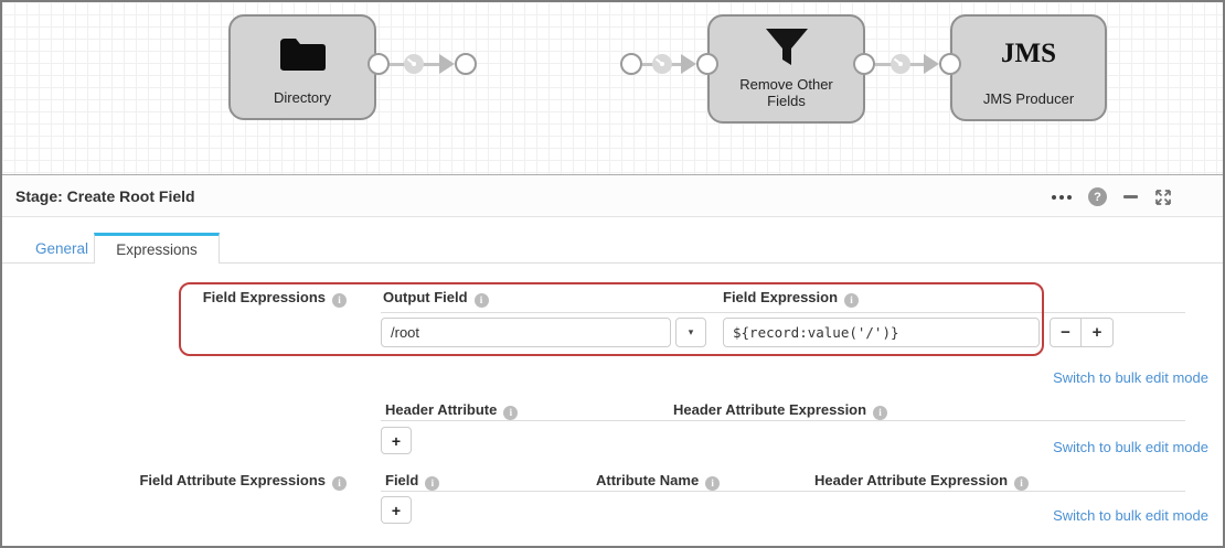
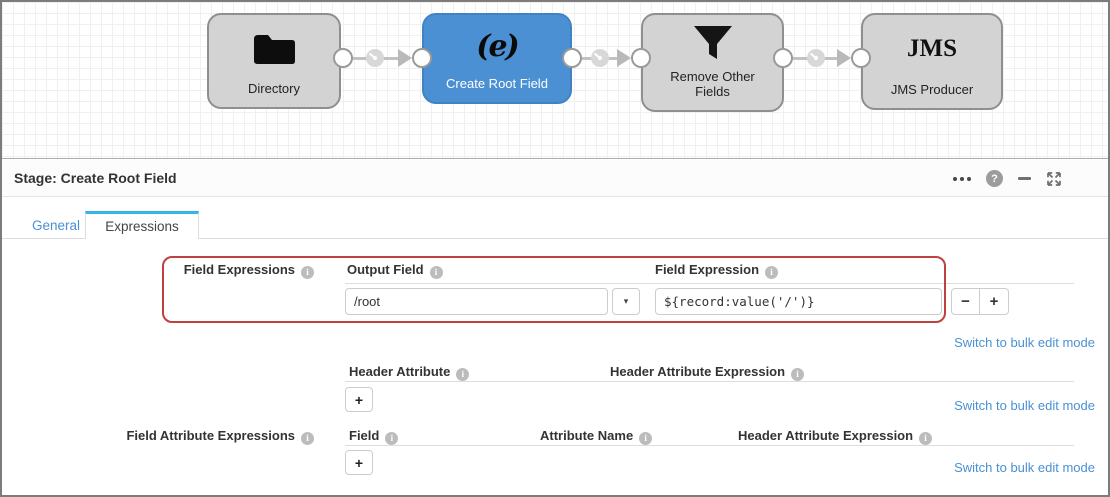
  Directory
+ (e)
+ Create Root Field
  Remove Other Fields
  JMS
  JMS Producer
  Stage: Create Root Field
  ?
  General
  Expressions
  Field Expressions i
  Output Field i
  Field Expression i
  /root
  ▾
  ${record:value('/')}
  −
  +
  Switch to bulk edit mode
  Header Attribute i
  Header Attribute Expression i
  +
  Switch to bulk edit mode
  Field Attribute Expressions i
  Field i
  Attribute Name i
  Header Attribute Expression i
  +
  Switch to bulk edit mode
